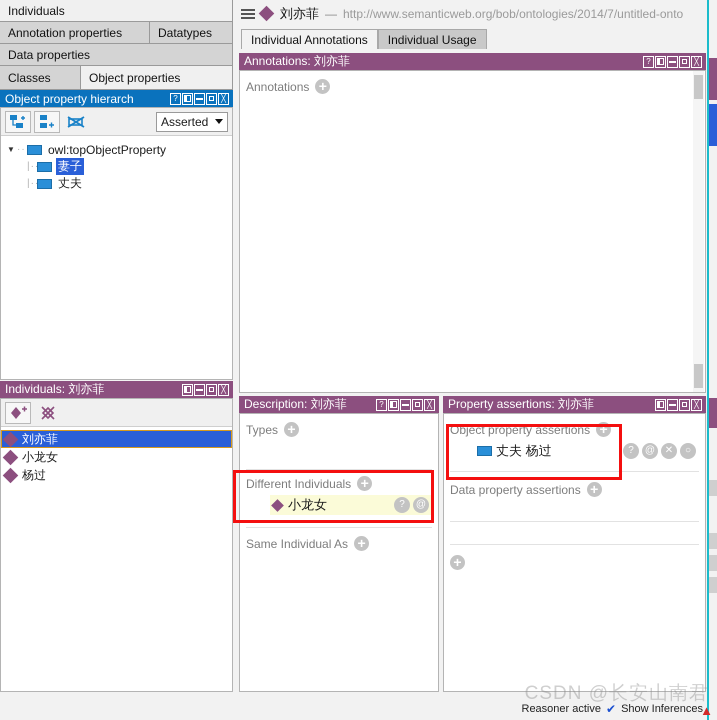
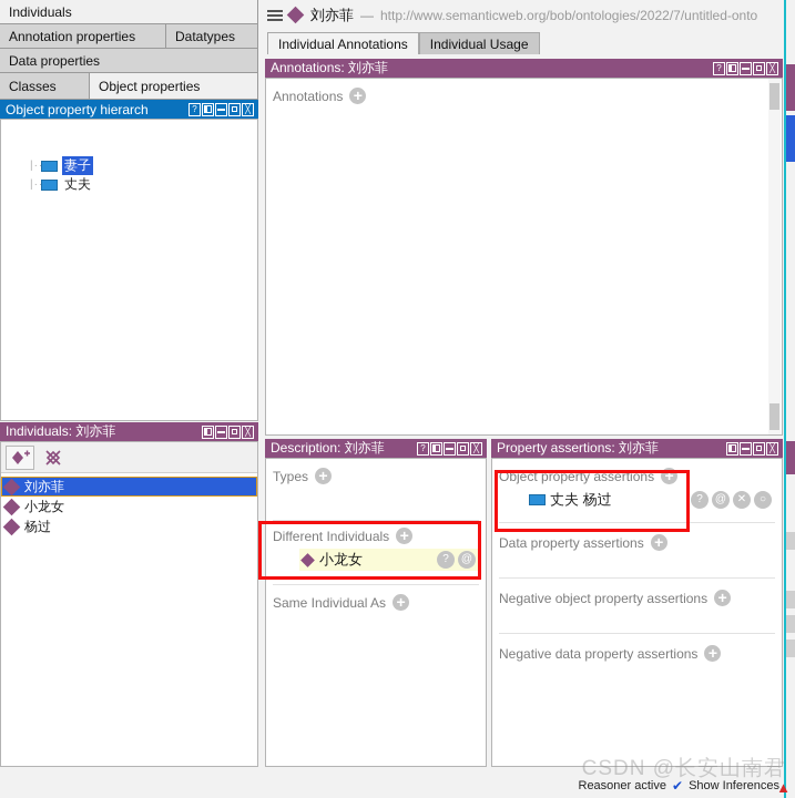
  Individuals
  Annotation properties
  Datatypes
  Data properties
  Classes
  Object properties
  Object property hierarch
  ?
  ╳
- Asserted
- ▼
- ··
- owl:topObjectProperty
  妻子
  丈夫
  Individuals: 刘亦菲
  ╳
  刘亦菲
  小龙女
  杨过
  刘亦菲
  —
- http://www.semanticweb.org/bob/ontologies/2014/7/untitled-onto
+ http://www.semanticweb.org/bob/ontologies/2022/7/untitled-onto
  Individual Annotations
  Individual Usage
  Annotations: 刘亦菲
  ?
  ╳
  Annotations
  Description: 刘亦菲
  ?
  ╳
  Types
  Different Individuals
  小龙女
  ?
  @
  Same Individual As
  Property assertions: 刘亦菲
  ╳
  Object property assertions
  丈夫 杨过
  ?
  @
  ✕
  ○
  Data property assertions
+ Negative object property assertions
+ Negative data property assertions
  Reasoner active
  ✔
  Show Inferences
  CSDN @长安山南君
  ▲
